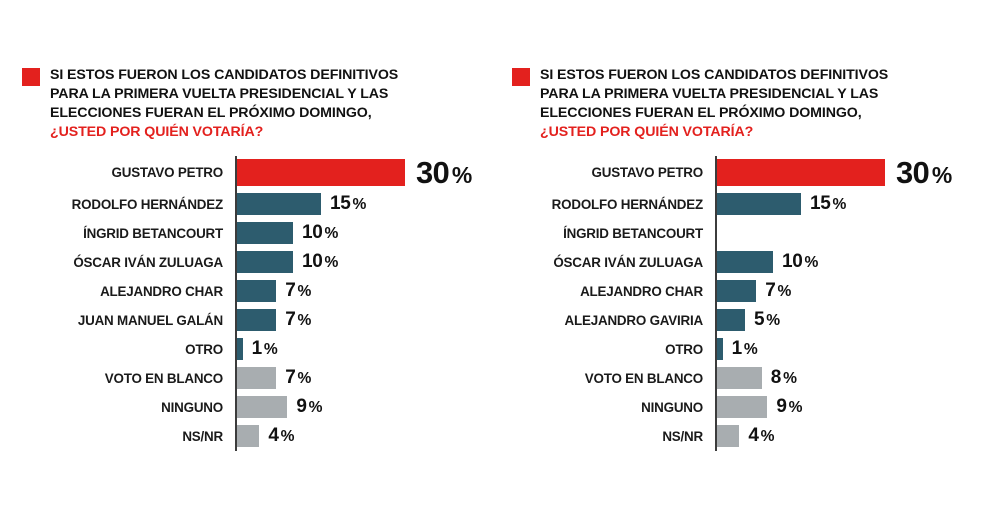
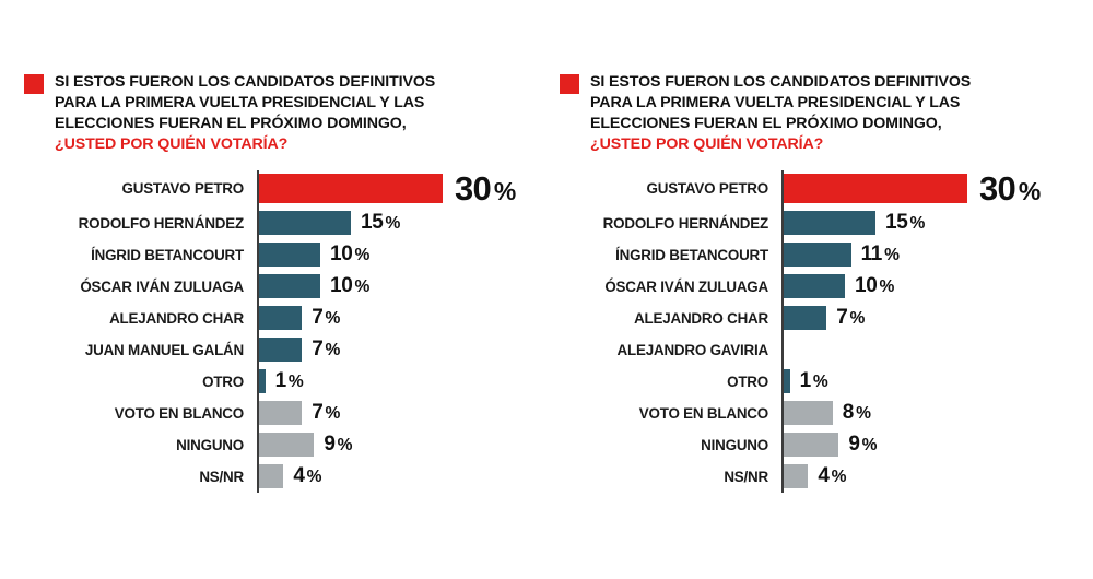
  SI ESTOS FUERON LOS CANDIDATOS DEFINITIVOS
  PARA LA PRIMERA VUELTA PRESIDENCIAL Y LAS
  ELECCIONES FUERAN EL PRÓXIMO DOMINGO,
  ¿USTED POR QUIÉN VOTARÍA?
  GUSTAVO PETRO
  30%
  RODOLFO HERNÁNDEZ
  15%
  ÍNGRID BETANCOURT
  10%
  ÓSCAR IVÁN ZULUAGA
  10%
  ALEJANDRO CHAR
  7%
  JUAN MANUEL GALÁN
  7%
  OTRO
  1%
  VOTO EN BLANCO
  7%
  NINGUNO
  9%
  NS/NR
  4%
  SI ESTOS FUERON LOS CANDIDATOS DEFINITIVOS
  PARA LA PRIMERA VUELTA PRESIDENCIAL Y LAS
  ELECCIONES FUERAN EL PRÓXIMO DOMINGO,
  ¿USTED POR QUIÉN VOTARÍA?
  GUSTAVO PETRO
  30%
  RODOLFO HERNÁNDEZ
  15%
  ÍNGRID BETANCOURT
+ 11%
  ÓSCAR IVÁN ZULUAGA
  10%
  ALEJANDRO CHAR
  7%
  ALEJANDRO GAVIRIA
- 5%
  OTRO
  1%
  VOTO EN BLANCO
  8%
  NINGUNO
  9%
  NS/NR
  4%
